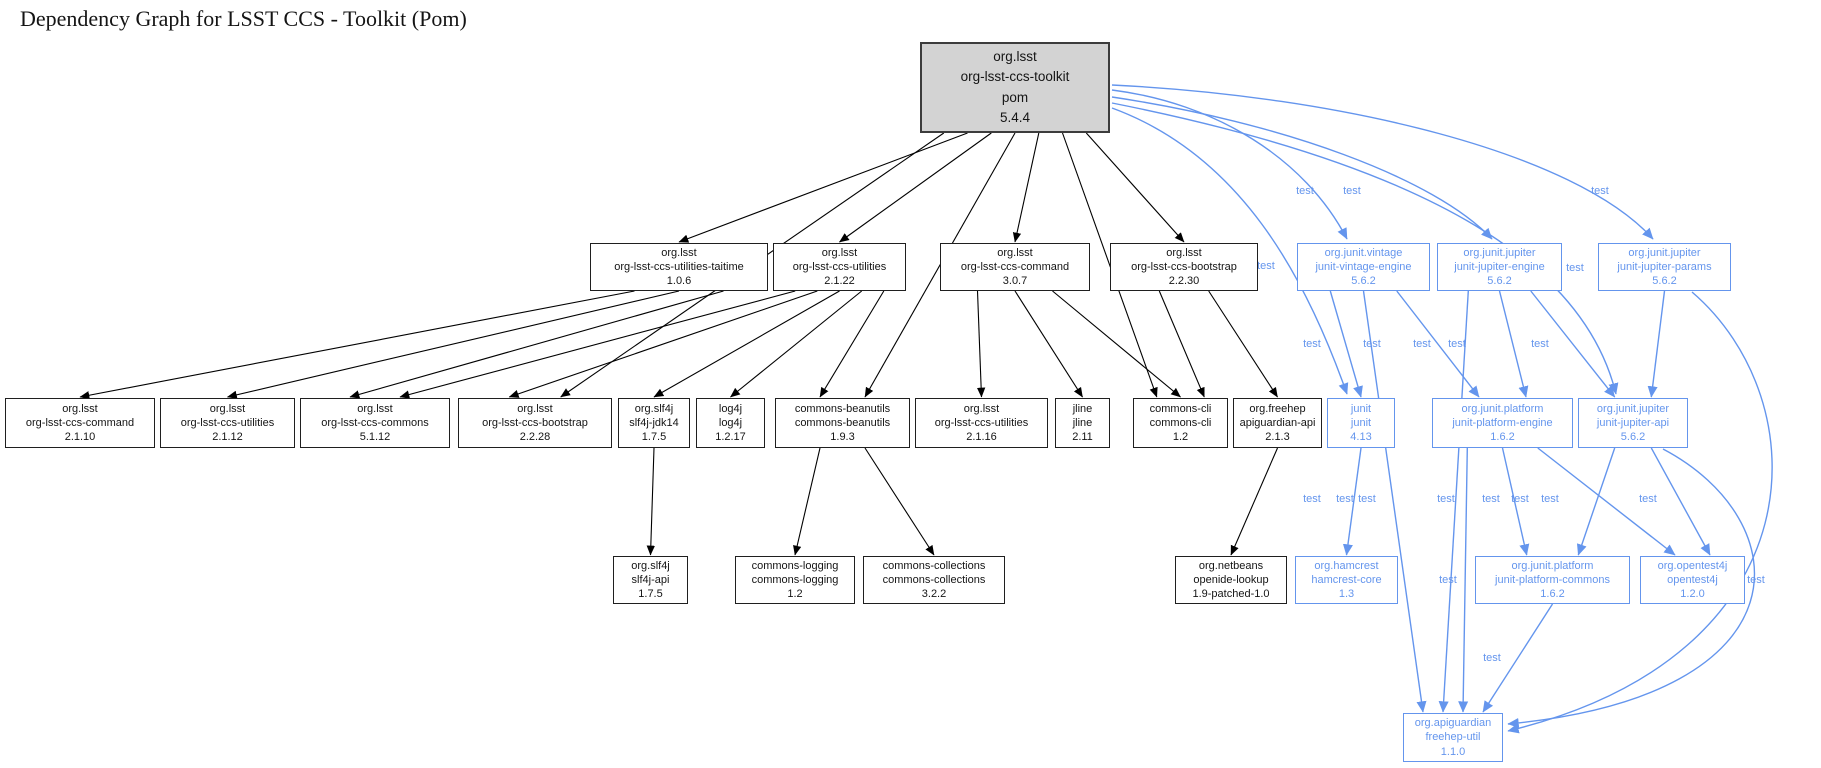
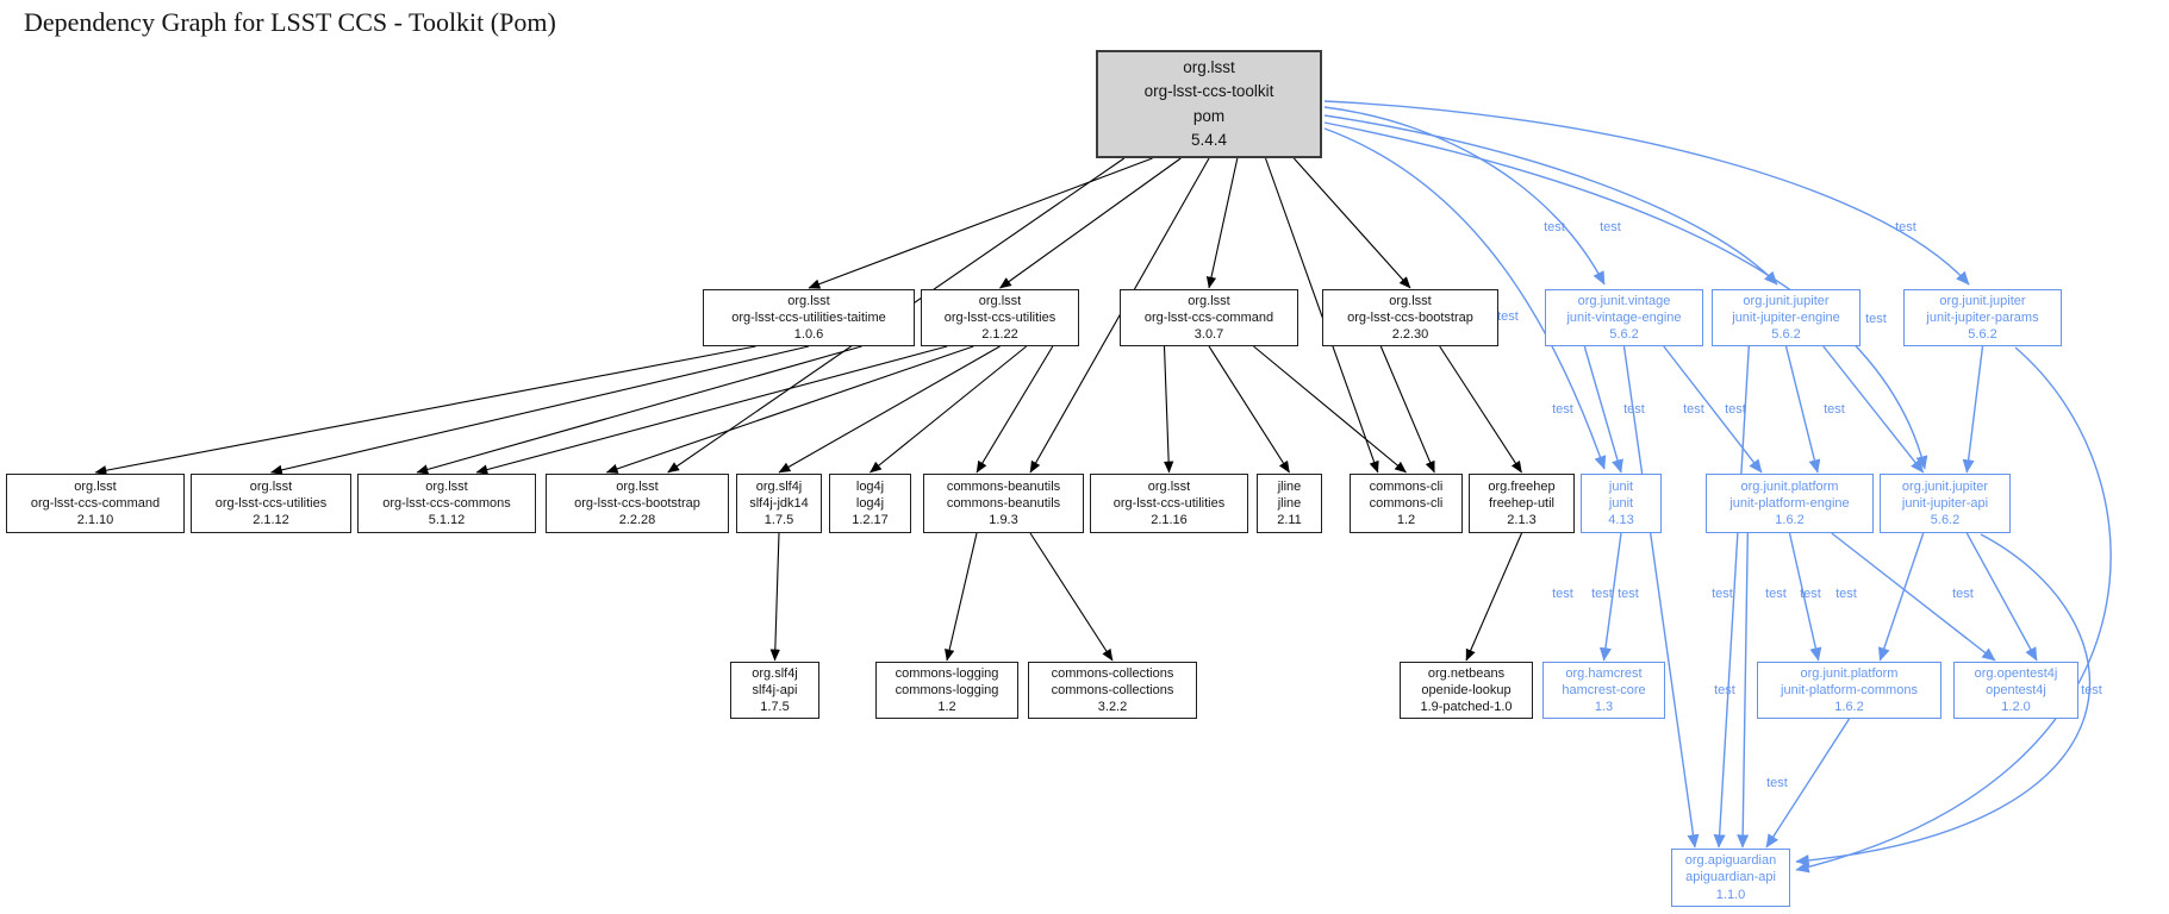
  Dependency Graph for LSST CCS - Toolkit (Pom)
  test
  test
  test
  test
  test
  test
  test
  test
  test
  test
  test
  test
  test
  test
  test
  test
  test
  test
  test
  test
  test
  org.lsst
  org-lsst-ccs-toolkit
  pom
  5.4.4
  org.lsst
  org-lsst-ccs-utilities-taitime
  1.0.6
  org.lsst
  org-lsst-ccs-utilities
  2.1.22
  org.lsst
  org-lsst-ccs-command
  3.0.7
  org.lsst
  org-lsst-ccs-bootstrap
  2.2.30
  org.junit.vintage
  junit-vintage-engine
  5.6.2
  org.junit.jupiter
  junit-jupiter-engine
  5.6.2
  org.junit.jupiter
  junit-jupiter-params
  5.6.2
  org.lsst
  org-lsst-ccs-command
  2.1.10
  org.lsst
  org-lsst-ccs-utilities
  2.1.12
  org.lsst
  org-lsst-ccs-commons
  5.1.12
  org.lsst
  org-lsst-ccs-bootstrap
  2.2.28
  org.slf4j
  slf4j-jdk14
  1.7.5
  log4j
  log4j
  1.2.17
  commons-beanutils
  commons-beanutils
  1.9.3
  org.lsst
  org-lsst-ccs-utilities
  2.1.16
  jline
  jline
  2.11
  commons-cli
  commons-cli
  1.2
  org.freehep
- apiguardian-api
+ freehep-util
  2.1.3
  junit
  junit
  4.13
  org.junit.platform
  junit-platform-engine
  1.6.2
  org.junit.jupiter
  junit-jupiter-api
  5.6.2
  org.slf4j
  slf4j-api
  1.7.5
  commons-logging
  commons-logging
  1.2
  commons-collections
  commons-collections
  3.2.2
  org.netbeans
  openide-lookup
  1.9-patched-1.0
  org.hamcrest
  hamcrest-core
  1.3
  org.junit.platform
  junit-platform-commons
  1.6.2
  org.opentest4j
  opentest4j
  1.2.0
  org.apiguardian
- freehep-util
+ apiguardian-api
  1.1.0
